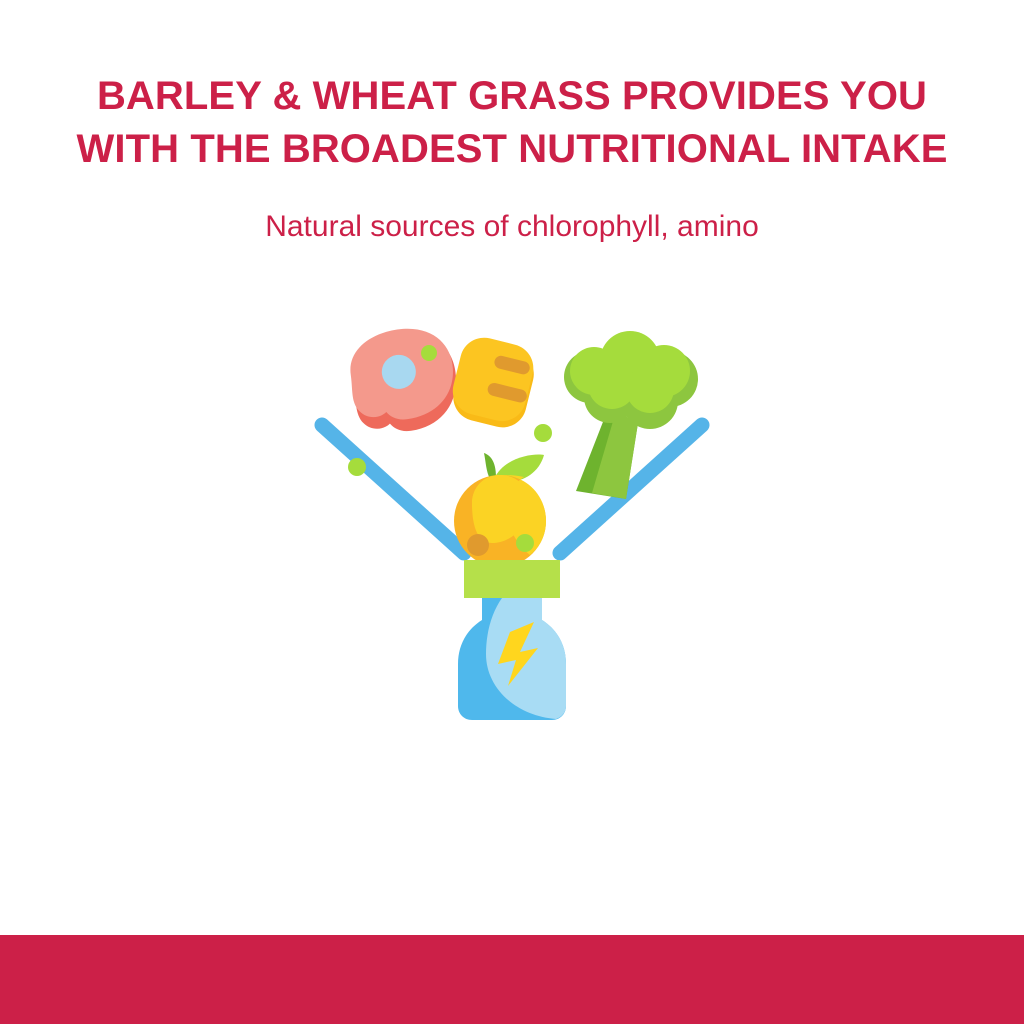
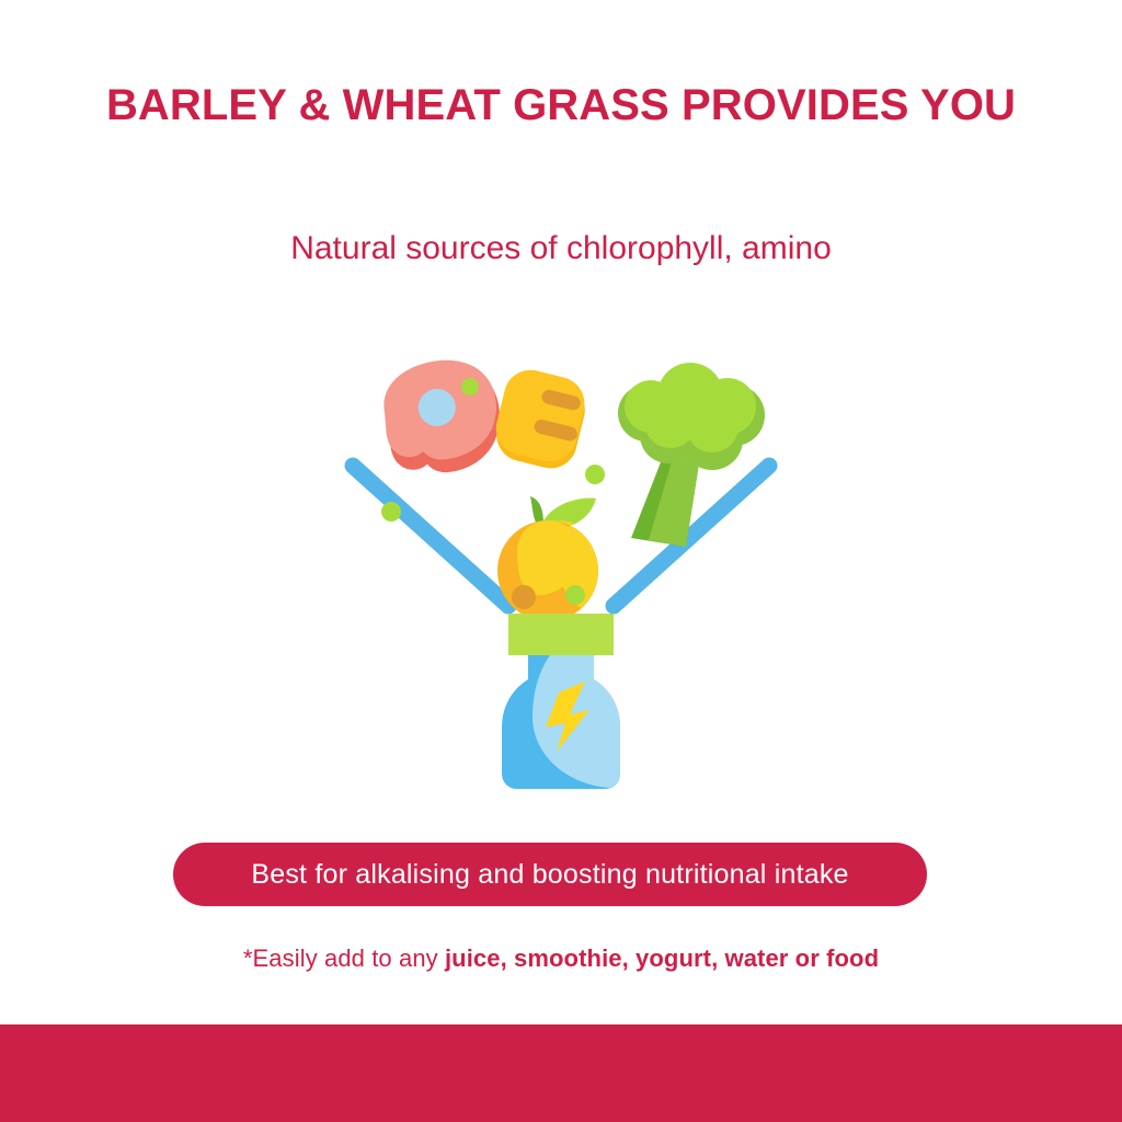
  BARLEY & WHEAT GRASS PROVIDES YOU
- WITH THE BROADEST NUTRITIONAL INTAKE
  Natural sources of chlorophyll, amino
+ Best for alkalising and boosting nutritional intake
+ *Easily add to any juice, smoothie, yogurt, water or food
